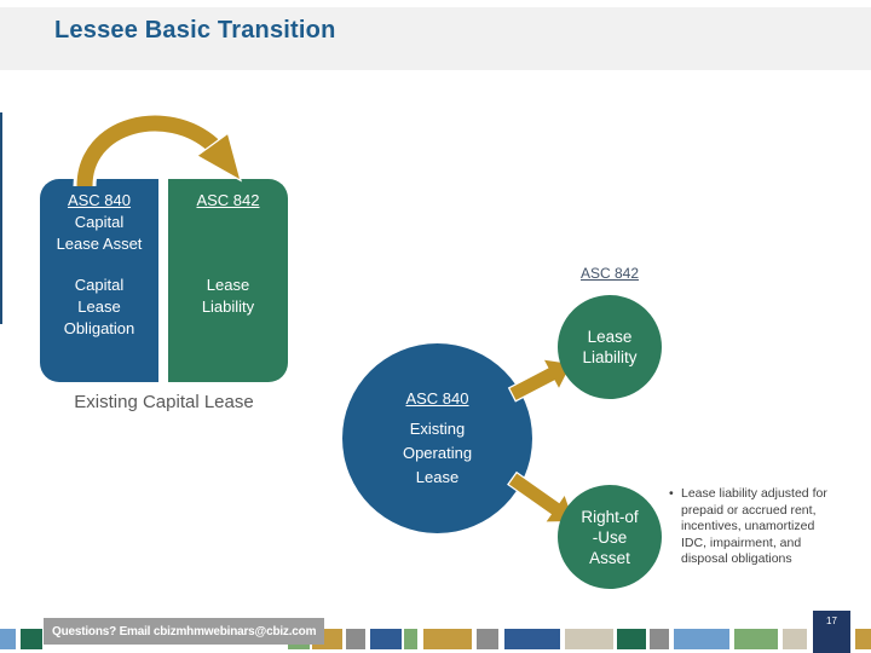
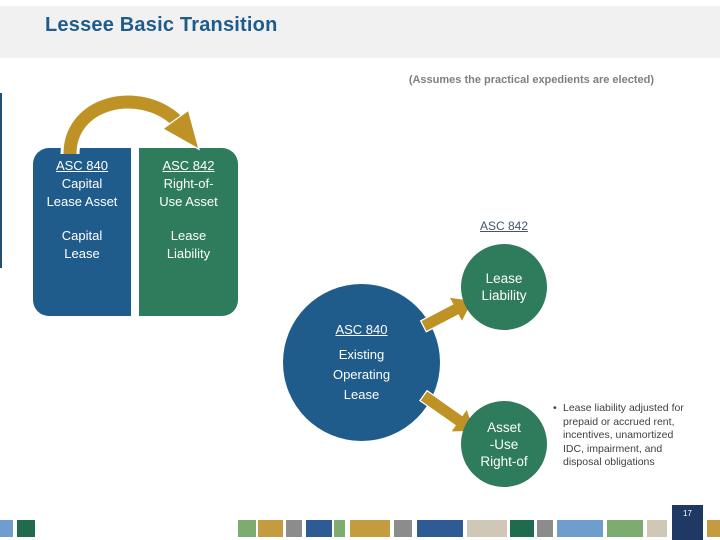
  Lessee Basic Transition
+ (Assumes the practical expedients are elected)
  ASC 840
  Capital
  Lease Asset
  Capital
  Lease
- Obligation
  ASC 842
+ Right-of-
+ Use Asset
  Lease
  Liability
- Existing Capital Lease
  ASC 840
  Existing
  Operating
  Lease
  ASC 842
  Lease
  Liability
- Right-of
+ Asset
  -Use
- Asset
+ Right-of
  Lease liability adjusted for prepaid or accrued rent, incentives, unamortized IDC, impairment, and disposal obligations
- Questions? Email cbizmhmwebinars@cbiz.com
  17
